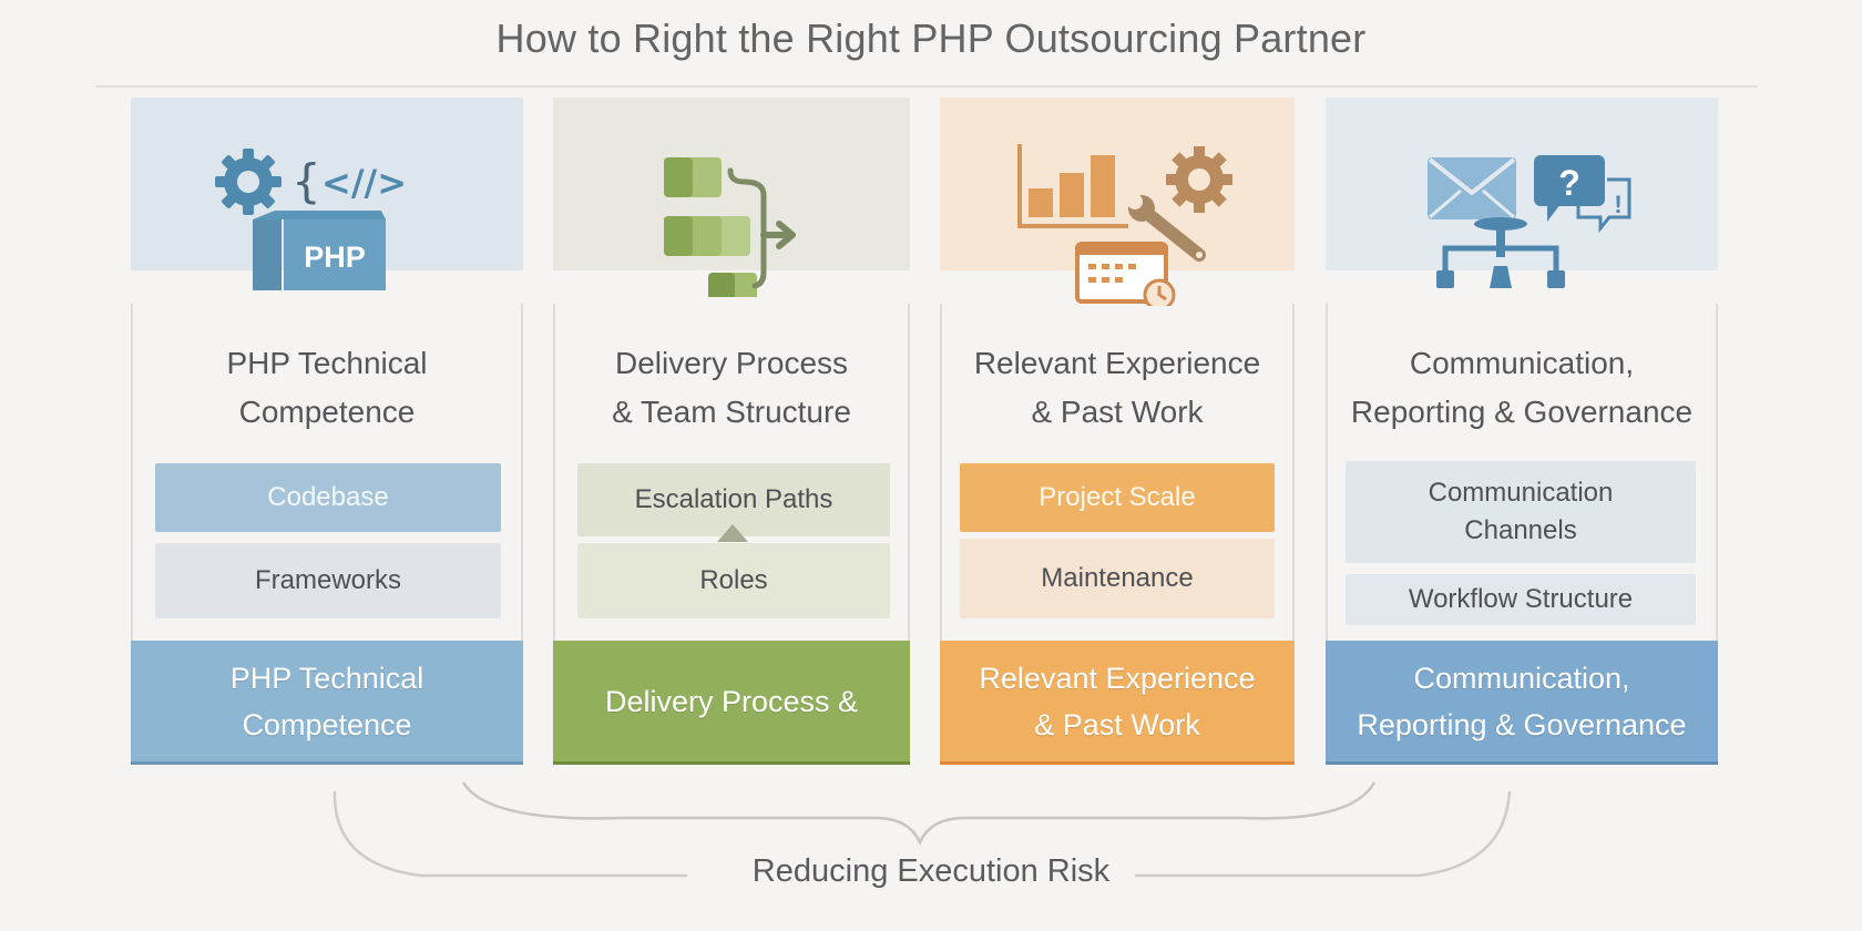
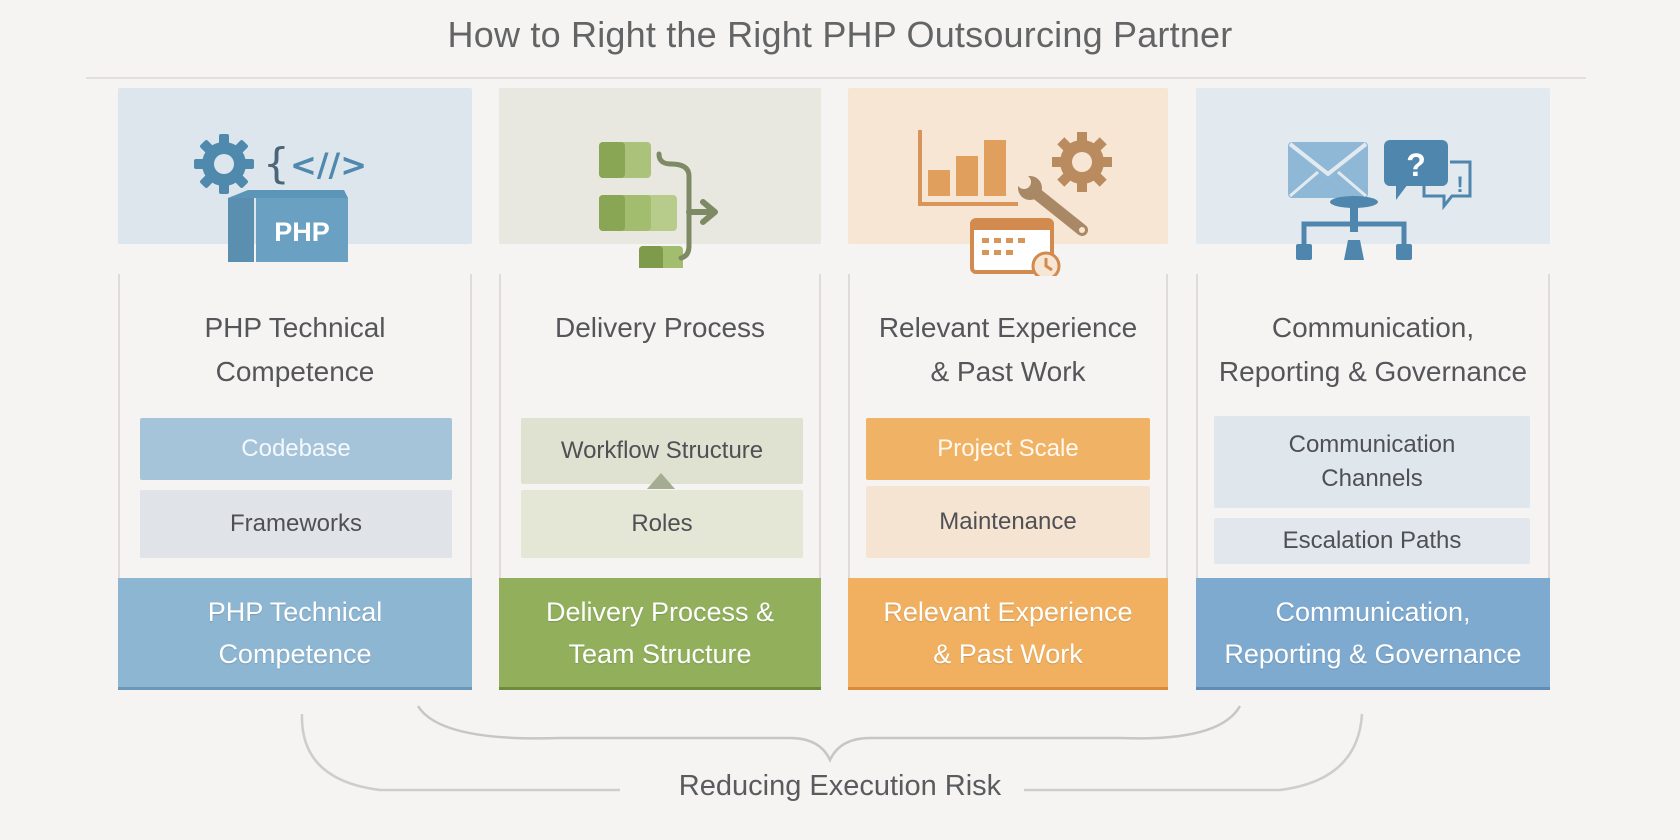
  How to Right the Right PHP Outsourcing Partner
  {
  <//>
  PHP
  PHP Technical
  Competence
  Codebase
  Frameworks
  PHP Technical
  Competence
  Delivery Process
- & Team Structure
- Escalation Paths
+ Workflow Structure
  Roles
  Delivery Process &
+ Team Structure
  Relevant Experience
  & Past Work
  Project Scale
  Maintenance
  Relevant Experience
  & Past Work
  ?
  !
  Communication,
  Reporting & Governance
  Communication Channels
- Workflow Structure
+ Escalation Paths
  Communication,
  Reporting & Governance
  Reducing Execution Risk
